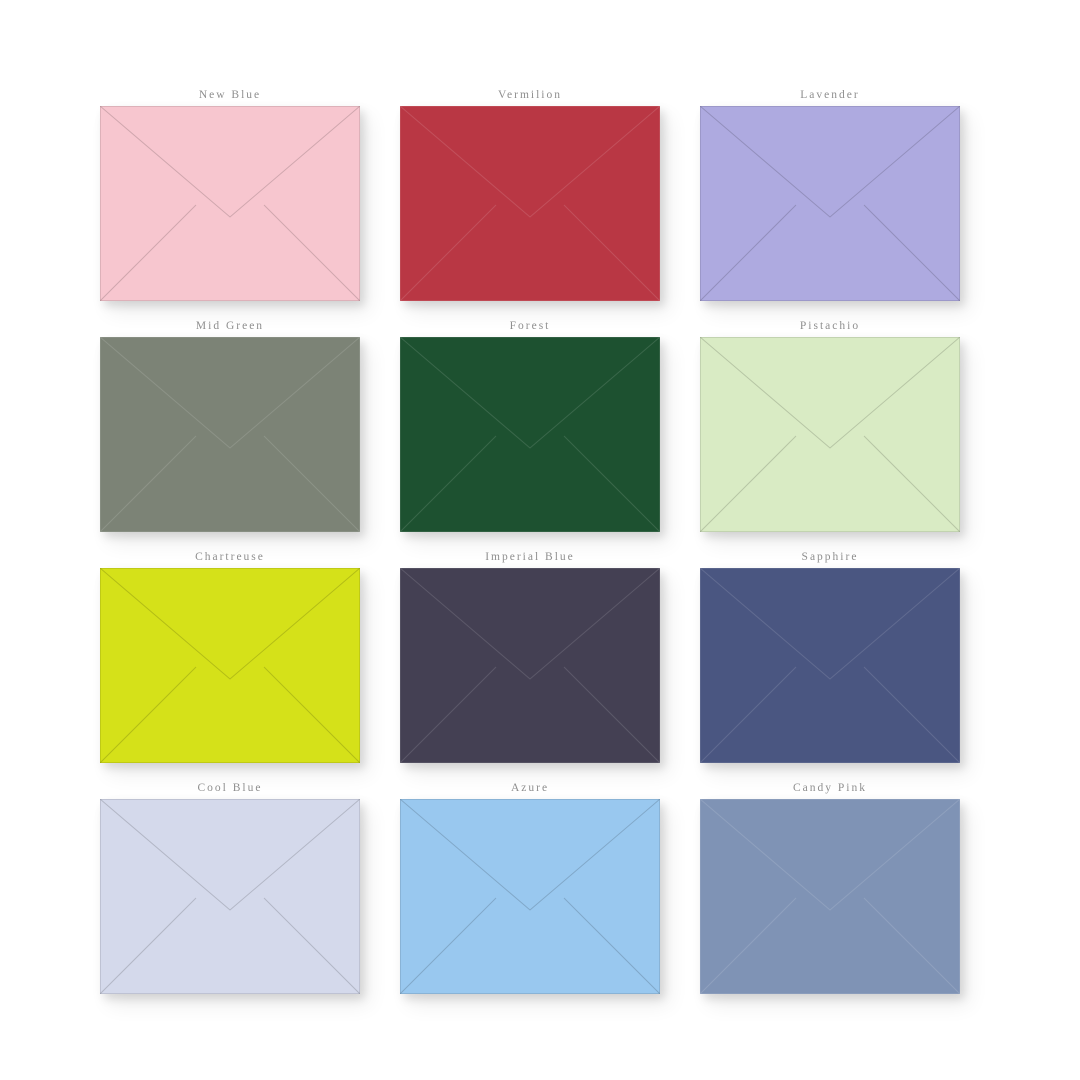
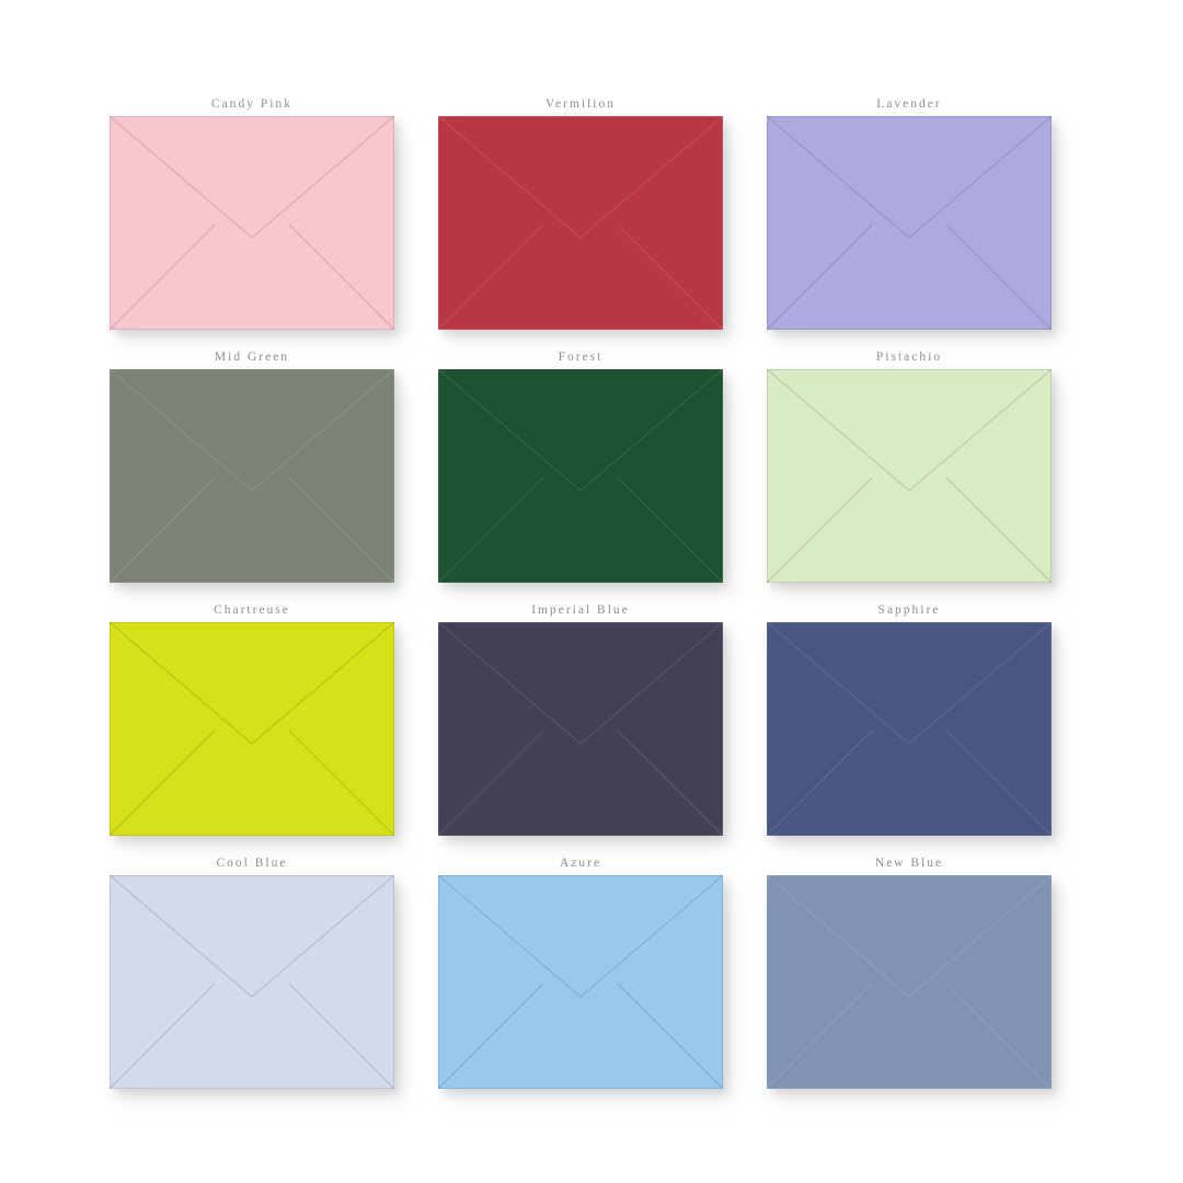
- New Blue
+ Candy Pink
  Vermilion
  Lavender
  Mid Green
  Forest
  Pistachio
  Chartreuse
  Imperial Blue
  Sapphire
  Cool Blue
  Azure
- Candy Pink
+ New Blue
